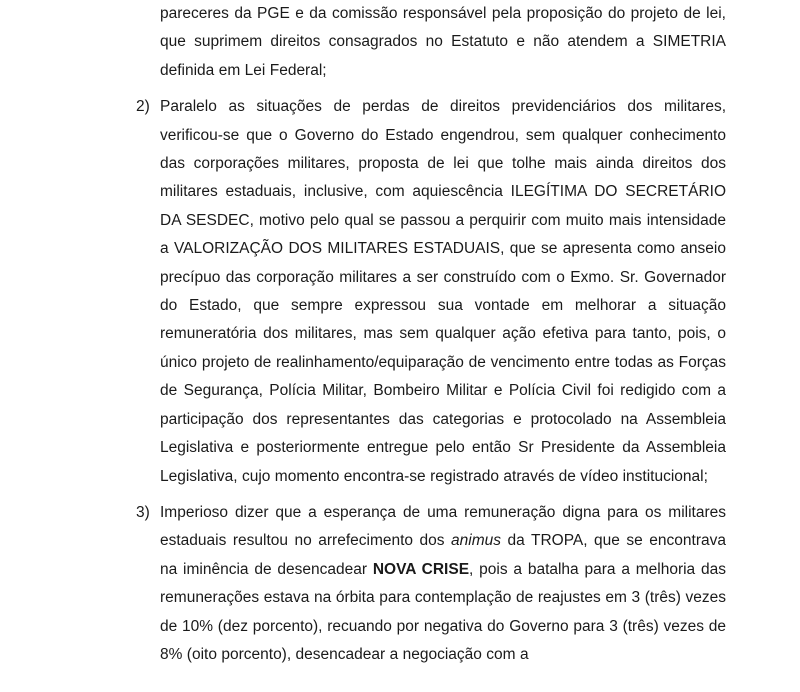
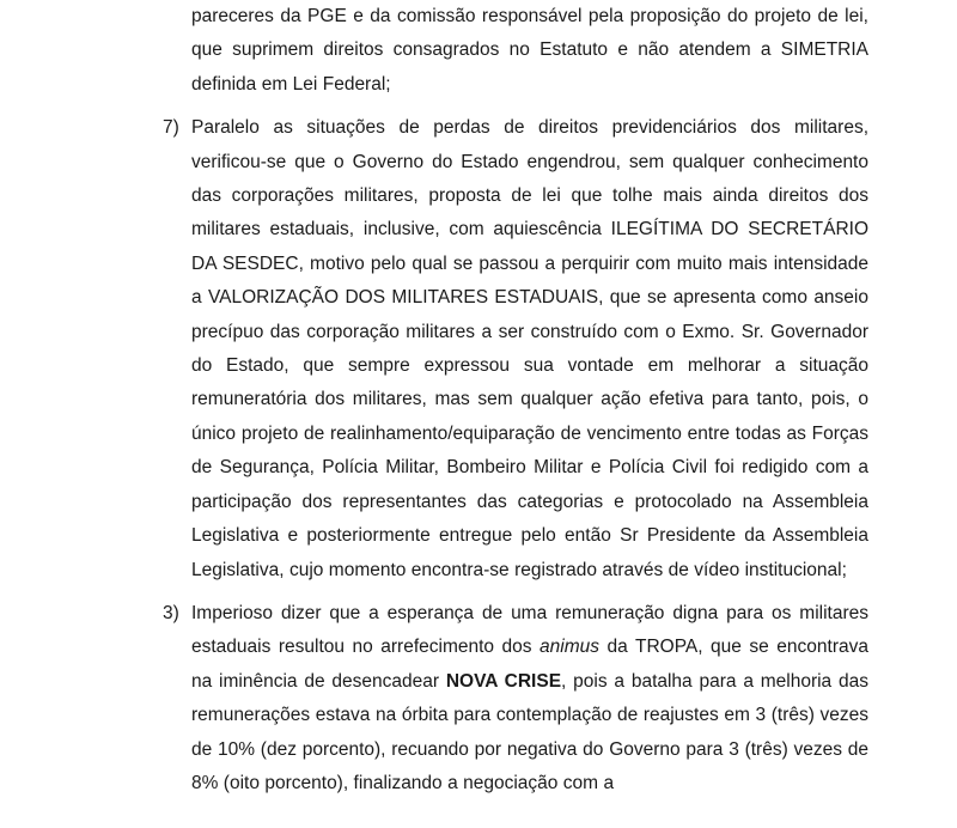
  pareceres da PGE e da comissão responsável pela proposição do projeto de lei, que suprimem direitos consagrados no Estatuto e não atendem a SIMETRIA definida em Lei Federal;
- 2)
+ 7)
  Paralelo as situações de perdas de direitos previdenciários dos militares, verificou-se que o Governo do Estado engendrou, sem qualquer conhecimento das corporações militares, proposta de lei que tolhe mais ainda direitos dos militares estaduais, inclusive, com aquiescência ILEGÍTIMA DO SECRETÁRIO DA SESDEC, motivo pelo qual se passou a perquirir com muito mais intensidade a VALORIZAÇÃO DOS MILITARES ESTADUAIS, que se apresenta como anseio precípuo das corporação militares a ser construído com o Exmo. Sr. Governador do Estado, que sempre expressou sua vontade em melhorar a situação remuneratória dos militares, mas sem qualquer ação efetiva para tanto, pois, o único projeto de realinhamento/equiparação de vencimento entre todas as Forças de Segurança, Polícia Militar, Bombeiro Militar e Polícia Civil foi redigido com a participação dos representantes das categorias e protocolado na Assembleia Legislativa e posteriormente entregue pelo então Sr Presidente da Assembleia Legislativa, cujo momento encontra-se registrado através de vídeo institucional;
  3)
- Imperioso dizer que a esperança de uma remuneração digna para os militares estaduais resultou no arrefecimento dos animus da TROPA, que se encontrava na iminência de desencadear NOVA CRISE, pois a batalha para a melhoria das remunerações estava na órbita para contemplação de reajustes em 3 (três) vezes de 10% (dez porcento), recuando por negativa do Governo para 3 (três) vezes de 8% (oito porcento), desencadear a negociação com a
+ Imperioso dizer que a esperança de uma remuneração digna para os militares estaduais resultou no arrefecimento dos animus da TROPA, que se encontrava na iminência de desencadear NOVA CRISE, pois a batalha para a melhoria das remunerações estava na órbita para contemplação de reajustes em 3 (três) vezes de 10% (dez porcento), recuando por negativa do Governo para 3 (três) vezes de 8% (oito porcento), finalizando a negociação com a
